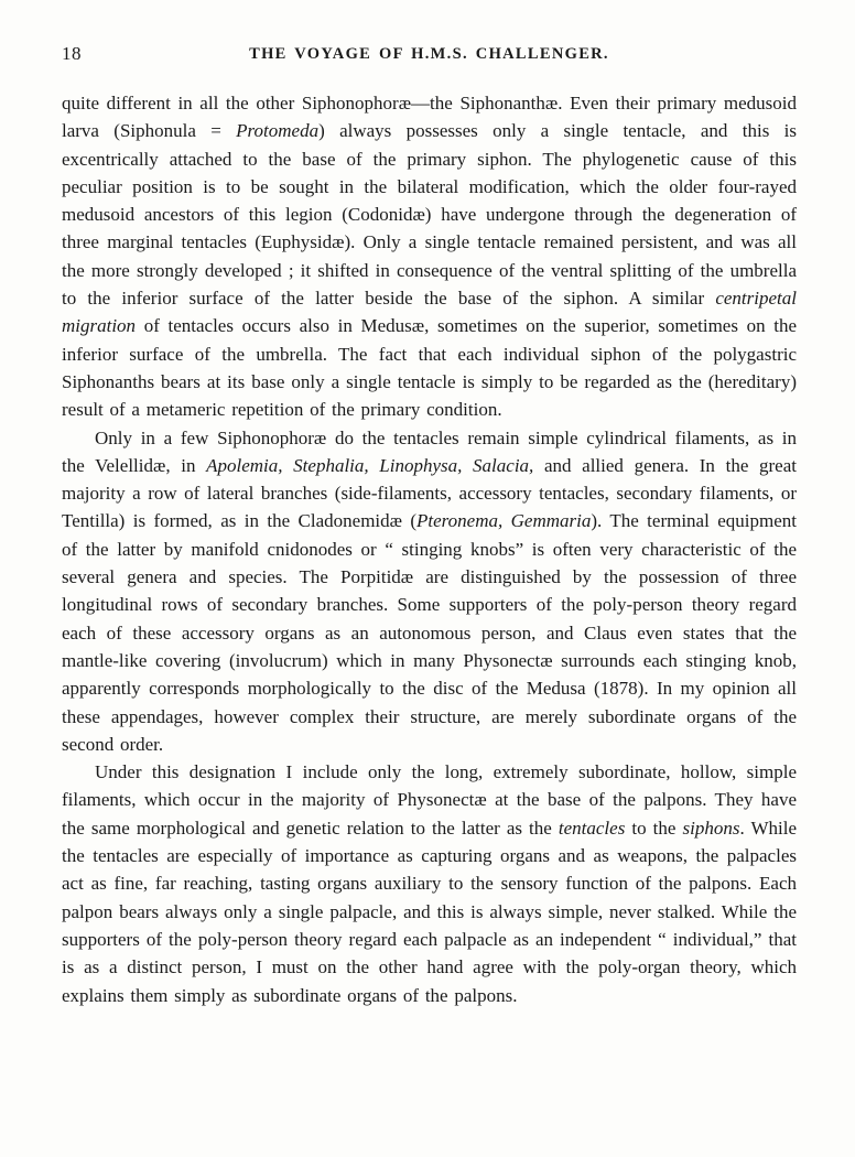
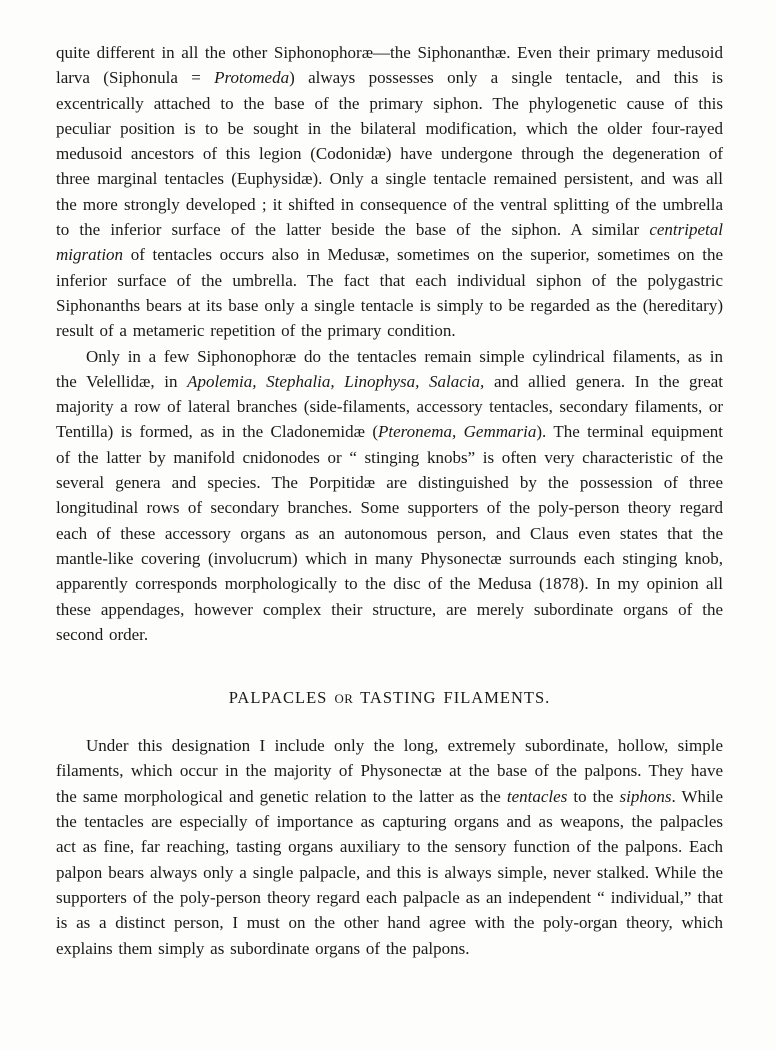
- 18
- THE VOYAGE OF H.M.S. CHALLENGER.
  quite different in all the other Siphonophoræ—the Siphonanthæ. Even their primary medusoid larva (Siphonula = Protomeda) always possesses only a single tentacle, and this is excentrically attached to the base of the primary siphon. The phylogenetic cause of this peculiar position is to be sought in the bilateral modification, which the older four-rayed medusoid ancestors of this legion (Codonidæ) have undergone through the degeneration of three marginal tentacles (Euphysidæ). Only a single tentacle remained persistent, and was all the more strongly developed ; it shifted in consequence of the ventral splitting of the umbrella to the inferior surface of the latter beside the base of the siphon. A similar centripetal migration of tentacles occurs also in Medusæ, sometimes on the superior, sometimes on the inferior surface of the umbrella. The fact that each individual siphon of the polygastric Siphonanths bears at its base only a single tentacle is simply to be regarded as the (hereditary) result of a metameric repetition of the primary condition.
  Only in a few Siphonophoræ do the tentacles remain simple cylindrical filaments, as in the Velellidæ, in Apolemia, Stephalia, Linophysa, Salacia, and allied genera. In the great majority a row of lateral branches (side-filaments, accessory tentacles, secondary filaments, or Tentilla) is formed, as in the Cladonemidæ (Pteronema, Gemmaria). The terminal equipment of the latter by manifold cnidonodes or “ stinging knobs” is often very characteristic of the several genera and species. The Porpitidæ are distinguished by the possession of three longitudinal rows of secondary branches. Some supporters of the poly-person theory regard each of these accessory organs as an autonomous person, and Claus even states that the mantle-like covering (involucrum) which in many Physonectæ surrounds each stinging knob, apparently corresponds morphologically to the disc of the Medusa (1878). In my opinion all these appendages, however complex their structure, are merely subordinate organs of the second order.
+ PALPACLES OR TASTING FILAMENTS.
  Under this designation I include only the long, extremely subordinate, hollow, simple filaments, which occur in the majority of Physonectæ at the base of the palpons. They have the same morphological and genetic relation to the latter as the tentacles to the siphons. While the tentacles are especially of importance as capturing organs and as weapons, the palpacles act as fine, far reaching, tasting organs auxiliary to the sensory function of the palpons. Each palpon bears always only a single palpacle, and this is always simple, never stalked. While the supporters of the poly-person theory regard each palpacle as an independent “ individual,” that is as a distinct person, I must on the other hand agree with the poly-organ theory, which explains them simply as subordinate organs of the palpons.
